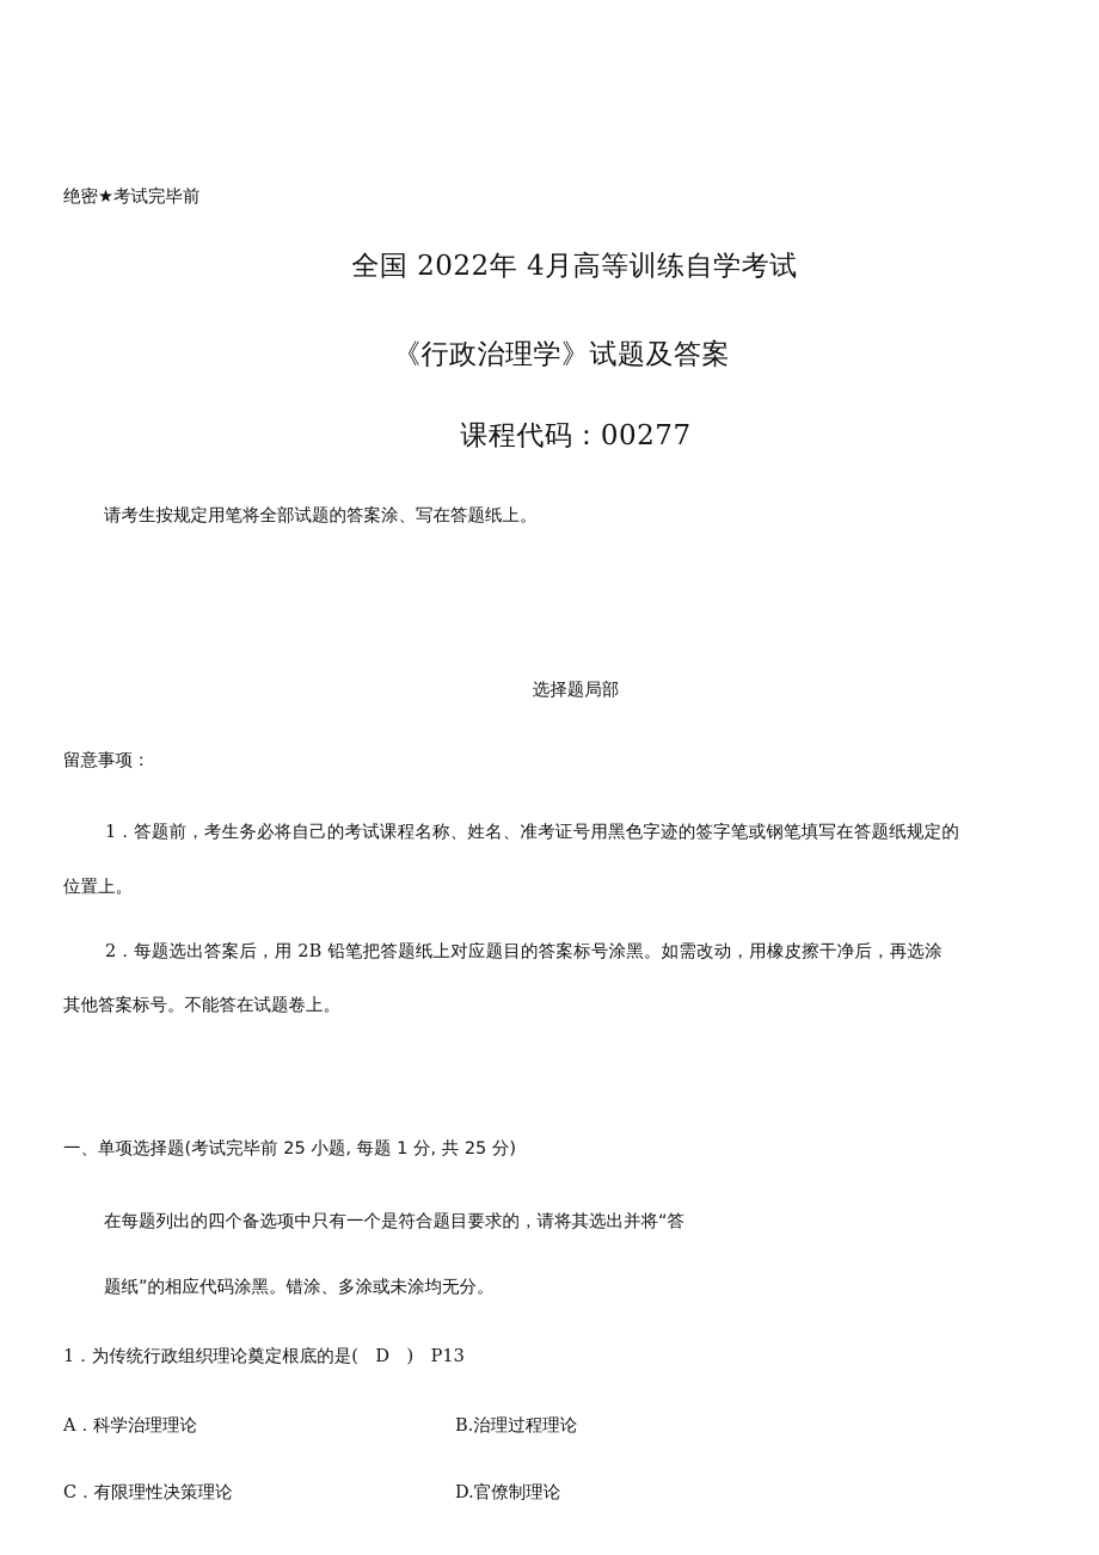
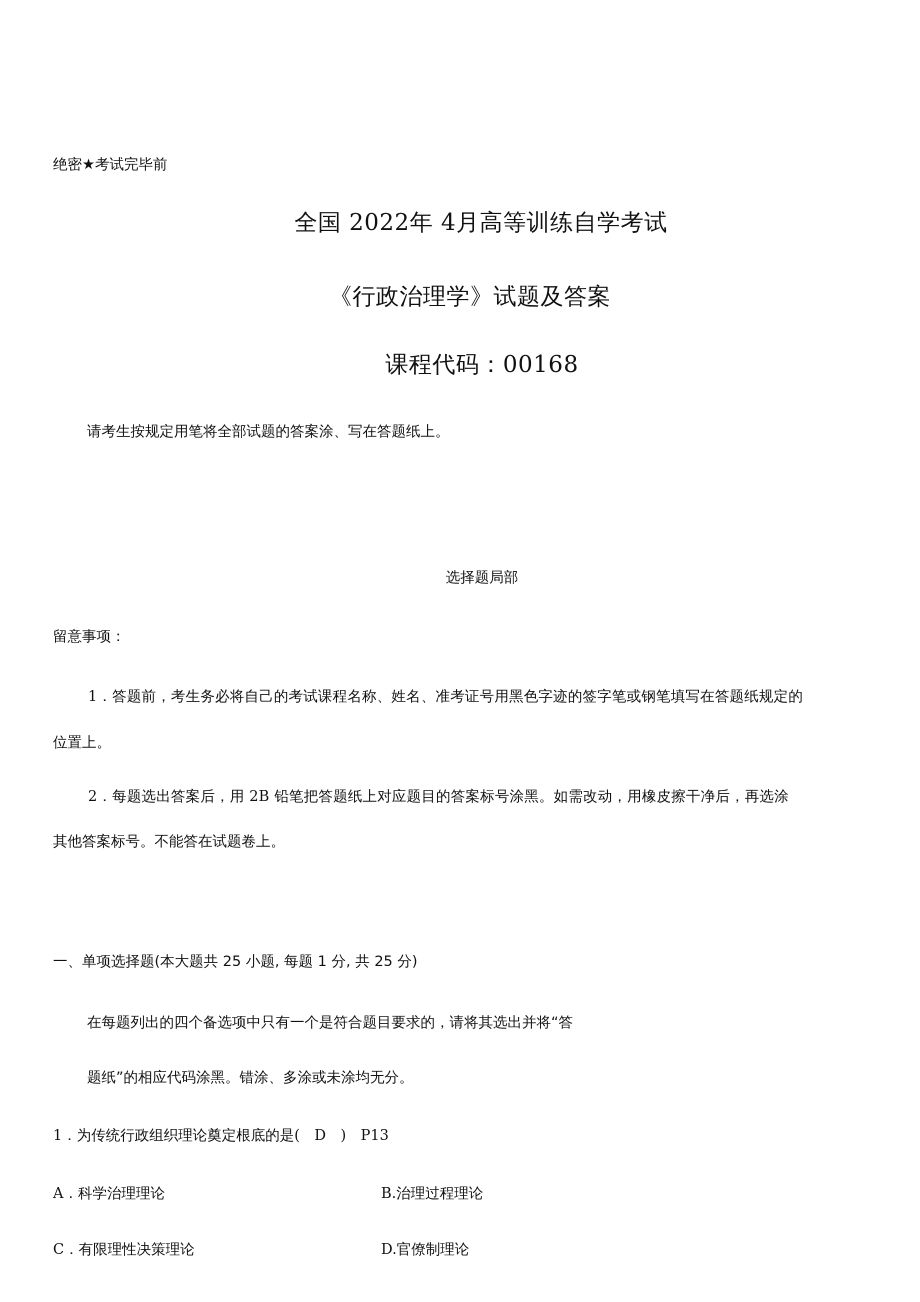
  绝密★考试完毕前
  全国 2022年 4月高等训练自学考试
  《行政治理学》试题及答案
- 课程代码：00277
+ 课程代码：00168
  请考生按规定用笔将全部试题的答案涂、写在答题纸上。
  选择题局部
  留意事项：
  1．答题前，考生务必将自己的考试课程名称、姓名、准考证号用黑色字迹的签字笔或钢笔填写在答题纸规定的
  位置上。
  2．每题选出答案后，用 2B 铅笔把答题纸上对应题目的答案标号涂黑。如需改动，用橡皮擦干净后，再选涂
  其他答案标号。不能答在试题卷上。
- 一、单项选择题(考试完毕前 25 小题, 每题 1 分, 共 25 分)
+ 一、单项选择题(本大题共 25 小题, 每题 1 分, 共 25 分)
  在每题列出的四个备选项中只有一个是符合题目要求的，请将其选出并将“答
  题纸”的相应代码涂黑。错涂、多涂或未涂均无分。
  1．为传统行政组织理论奠定根底的是( D ) P13
  A．科学治理理论
  B.治理过程理论
  C．有限理性决策理论
  D.官僚制理论
